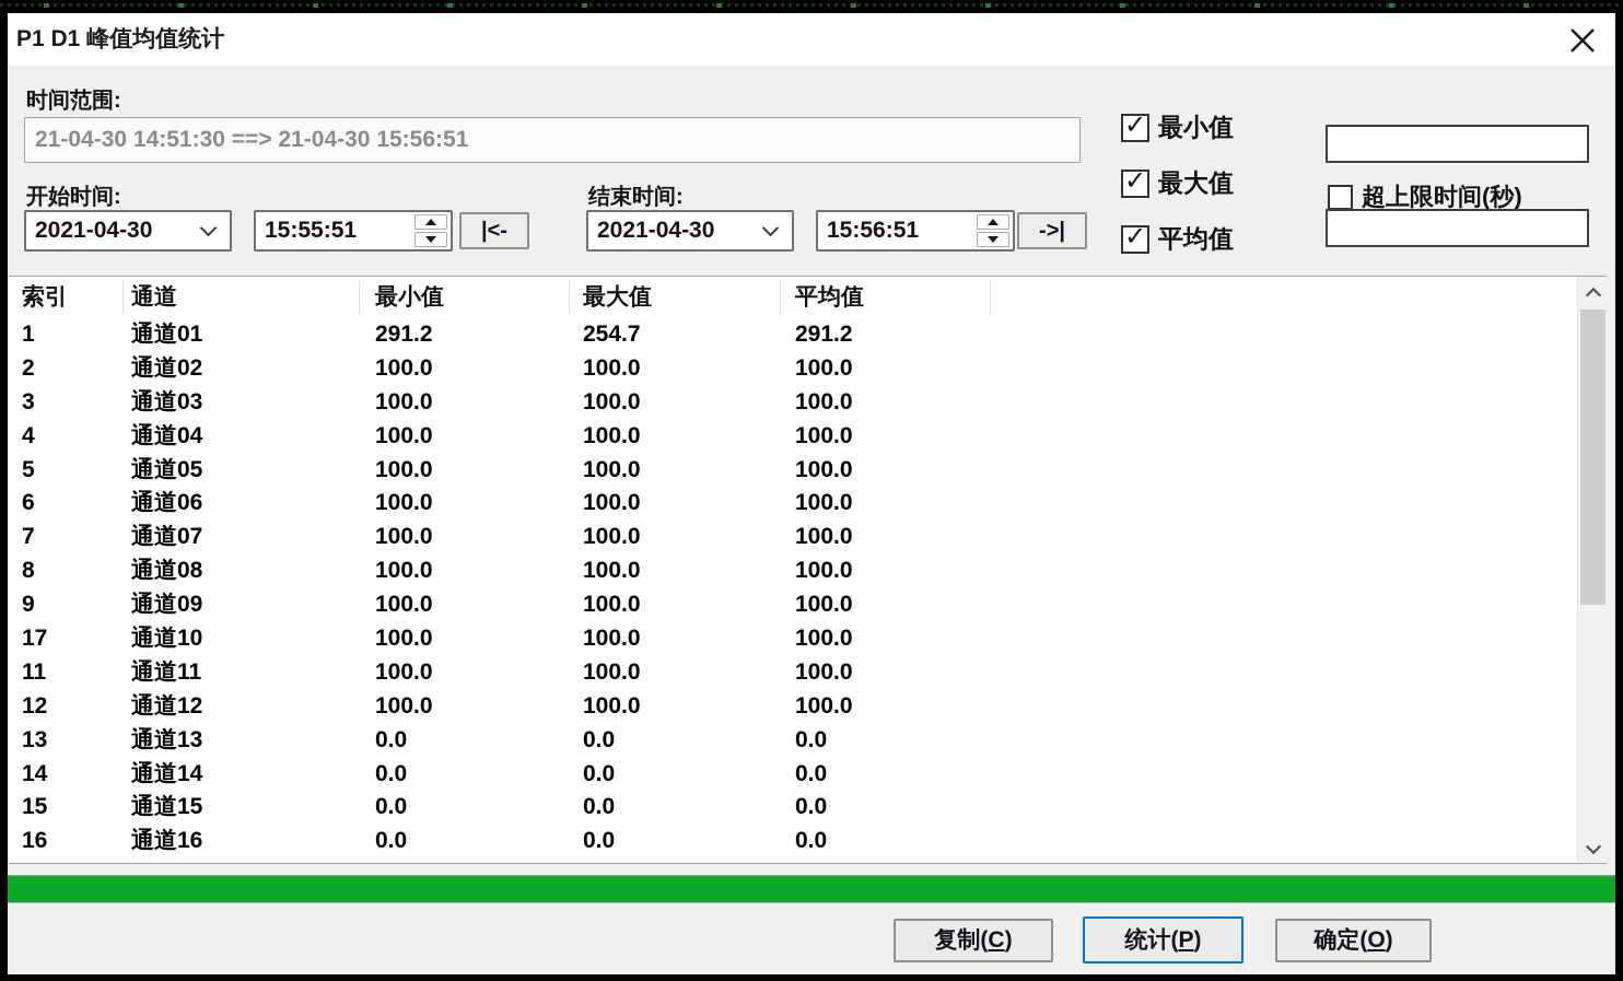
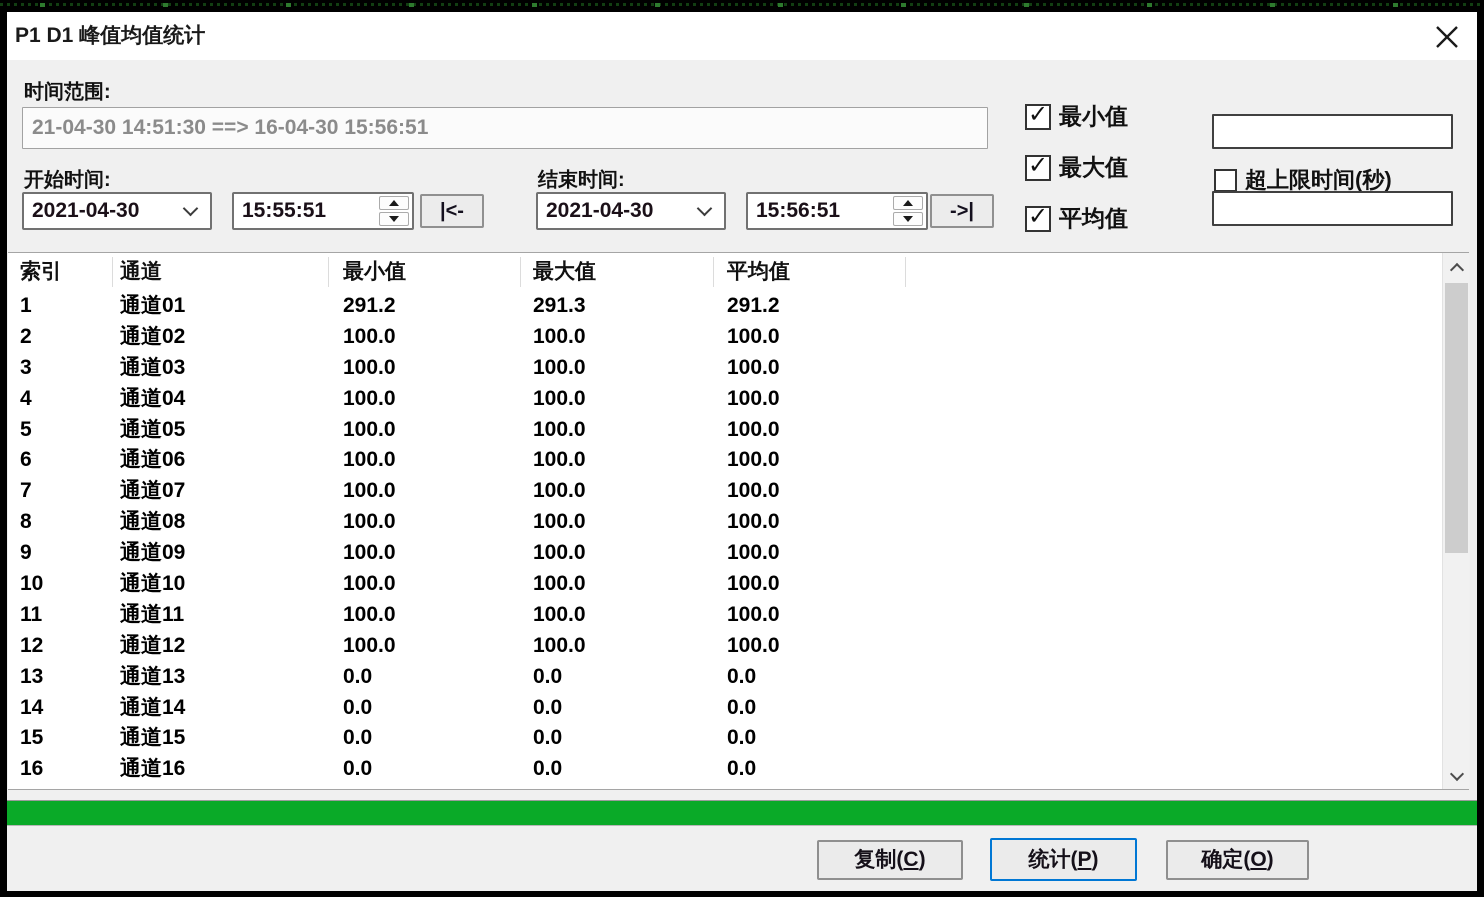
  P1 D1 峰值均值统计
  时间范围:
- 21-04-30 14:51:30 ==> 21-04-30 15:56:51
+ 21-04-30 14:51:30 ==> 16-04-30 15:56:51
  开始时间:
  2021-04-30
  15:55:51
  |<-
  结束时间:
  2021-04-30
  15:56:51
  ->|
  ✓
  最小值
  ✓
  最大值
  ✓
  平均值
  超上限时间(秒)
  索引
  通道
  最小值
  最大值
  平均值
  1
  通道01
  291.2
- 254.7
+ 291.3
  291.2
  2
  通道02
  100.0
  100.0
  100.0
  3
  通道03
  100.0
  100.0
  100.0
  4
  通道04
  100.0
  100.0
  100.0
  5
  通道05
  100.0
  100.0
  100.0
  6
  通道06
  100.0
  100.0
  100.0
  7
  通道07
  100.0
  100.0
  100.0
  8
  通道08
  100.0
  100.0
  100.0
  9
  通道09
  100.0
  100.0
  100.0
- 17
+ 10
  通道10
  100.0
  100.0
  100.0
  11
  通道11
  100.0
  100.0
  100.0
  12
  通道12
  100.0
  100.0
  100.0
  13
  通道13
  0.0
  0.0
  0.0
  14
  通道14
  0.0
  0.0
  0.0
  15
  通道15
  0.0
  0.0
  0.0
  16
  通道16
  0.0
  0.0
  0.0
  复制(
  C
  )
  统计(
  P
  )
  确定(
  O
  )
